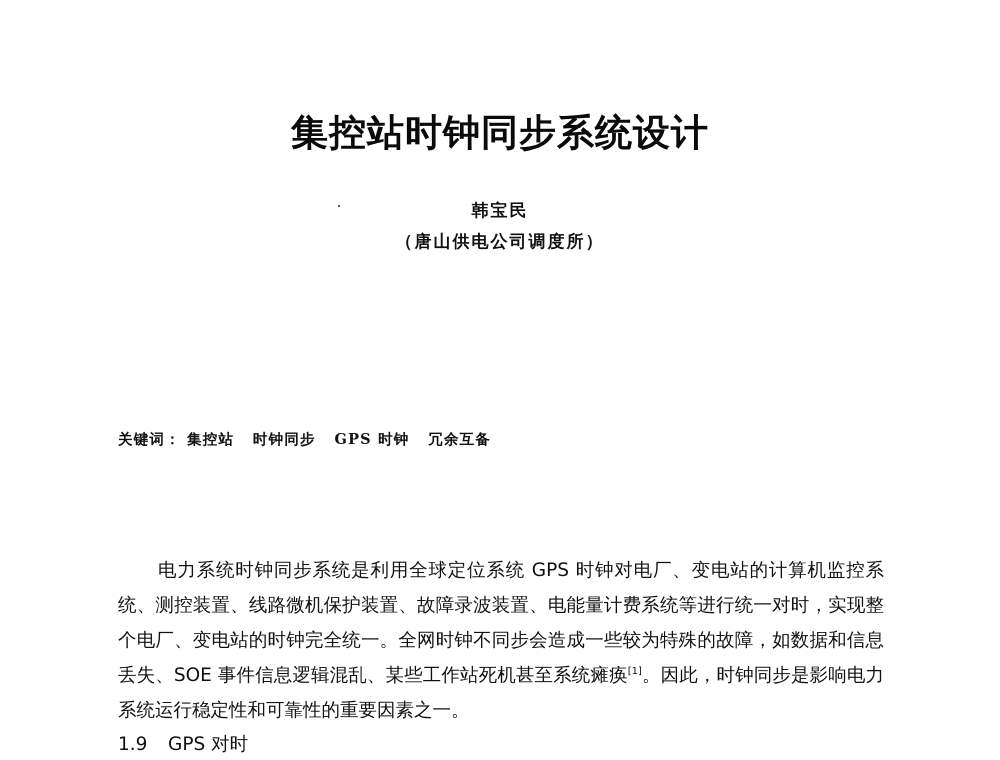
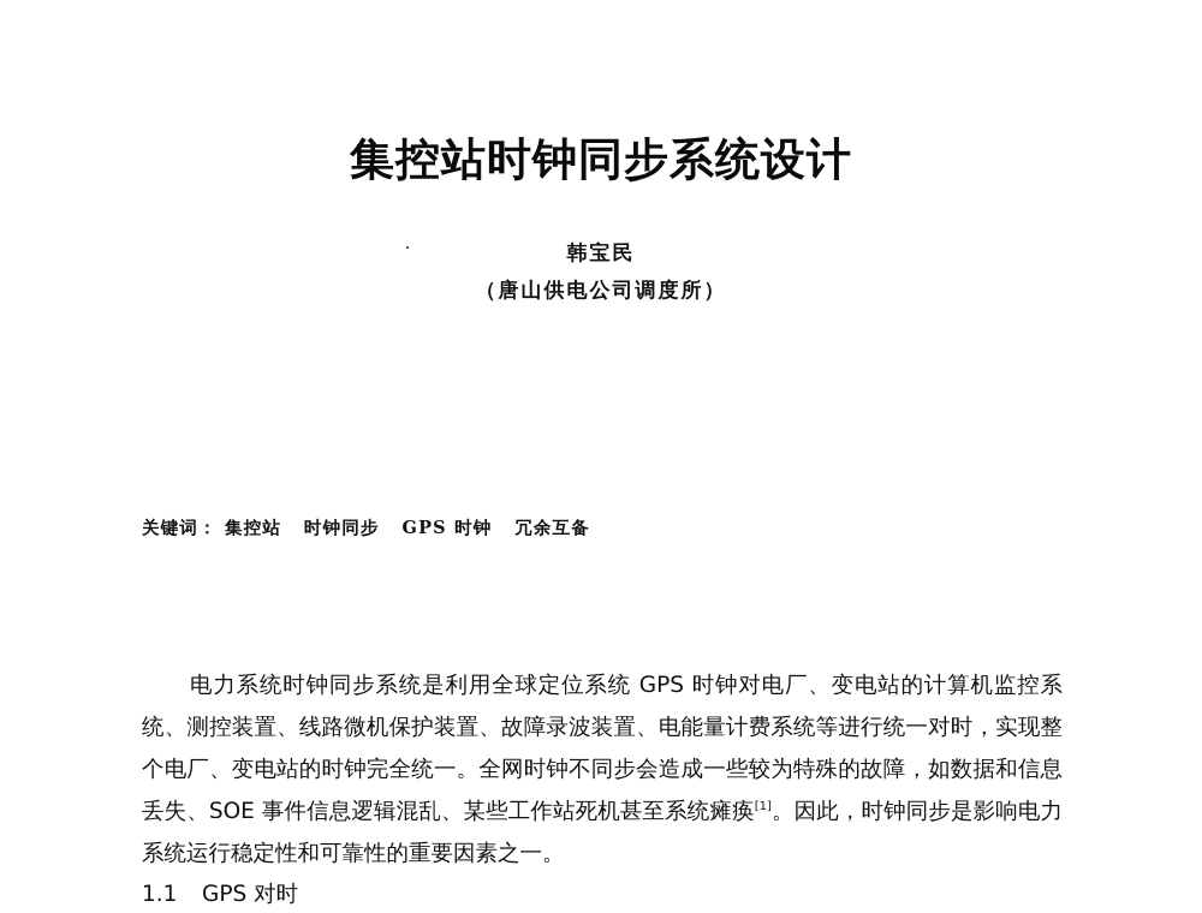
  集控站时钟同步系统设计
  韩宝民
  （唐山供电公司调度所）
  关键词： 集控站 时钟同步 GPS 时钟 冗余互备
  电力系统时钟同步系统是利用全球定位系统 GPS 时钟对电厂、变电站的计算机监控系统、测控装置、线路微机保护装置、故障录波装置、电能量计费系统等进行统一对时，实现整个电厂、变电站的时钟完全统一。全网时钟不同步会造成一些较为特殊的故障，如数据和信息丢失、SOE 事件信息逻辑混乱、某些工作站死机甚至系统瘫痪[1]。因此，时钟同步是影响电力系统运行稳定性和可靠性的重要因素之一。
- 1.9 GPS 对时
+ 1.1 GPS 对时
